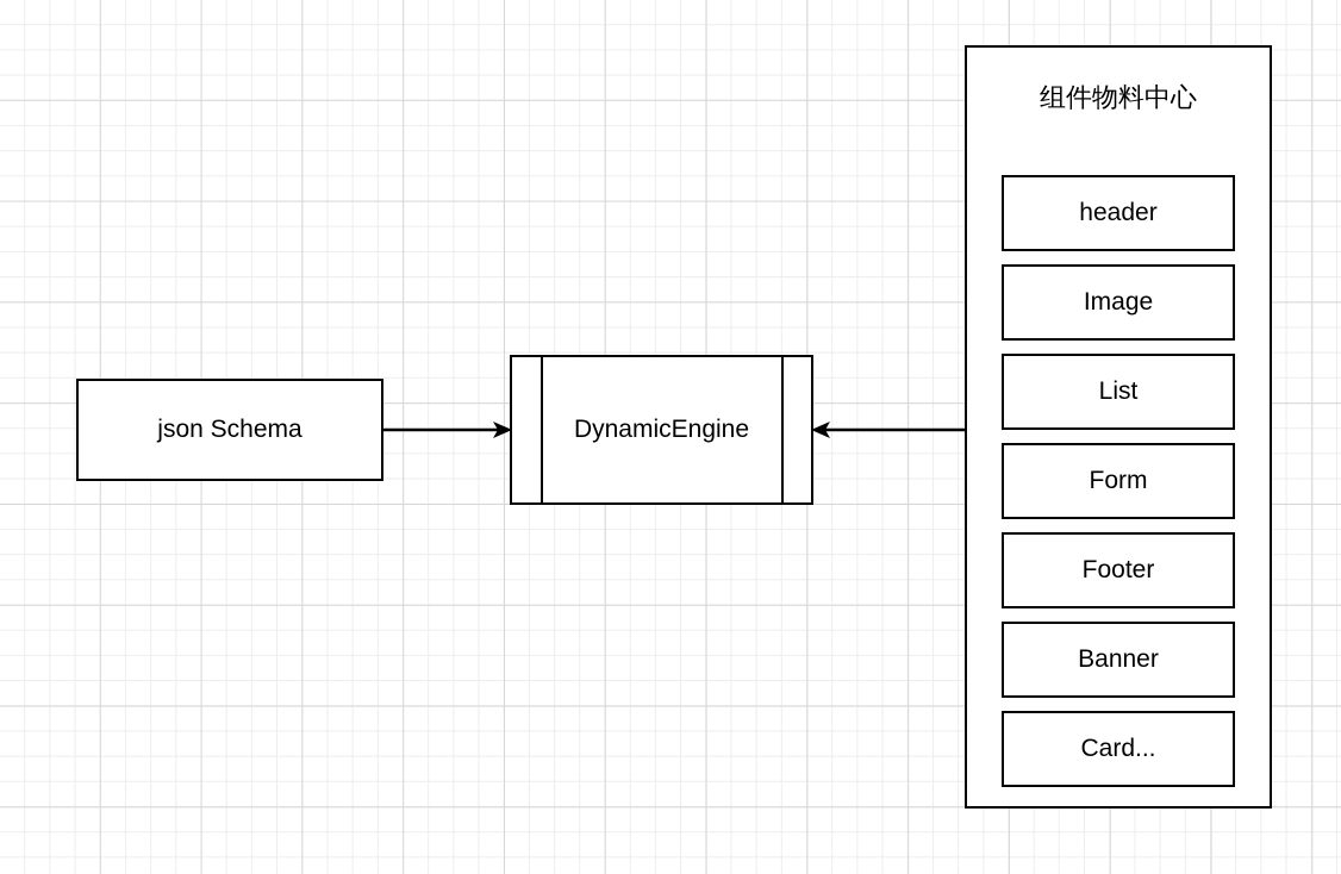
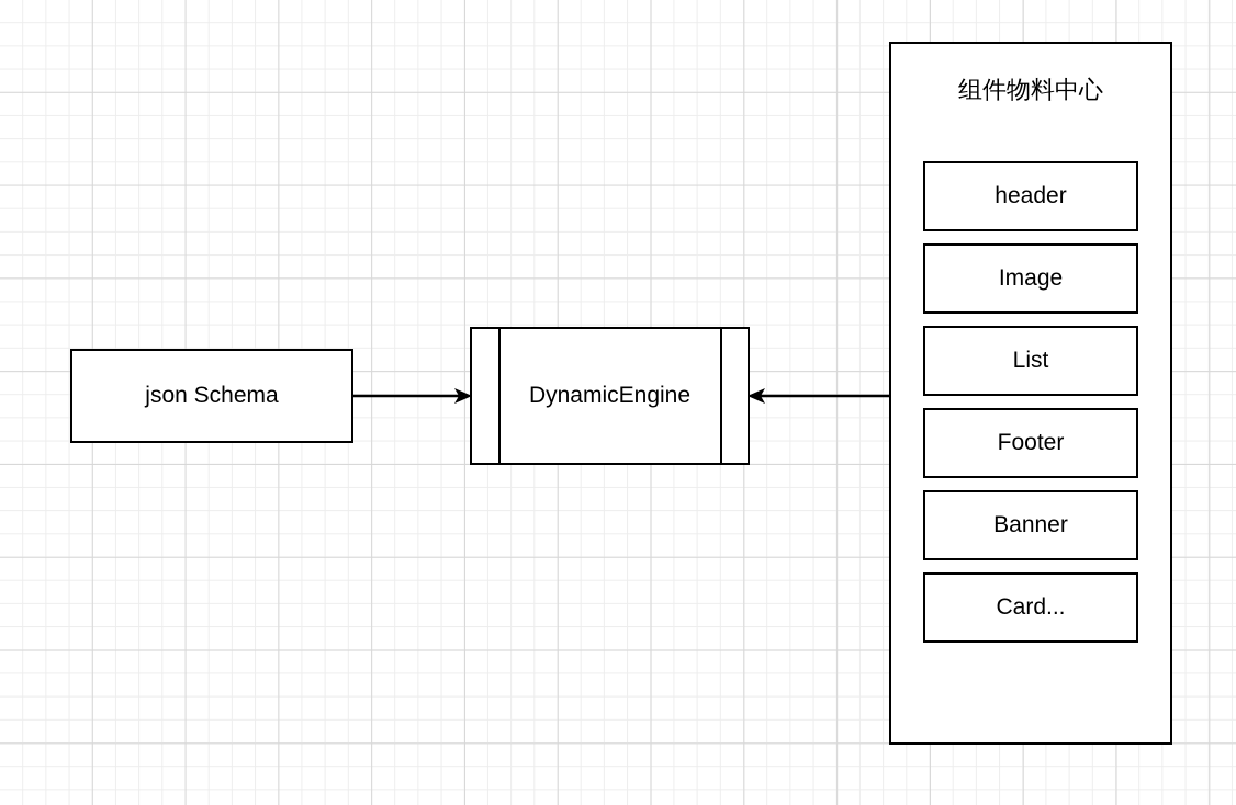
  json Schema
  DynamicEngine
  组件物料中心
  header
  Image
  List
- Form
  Footer
  Banner
  Card...
